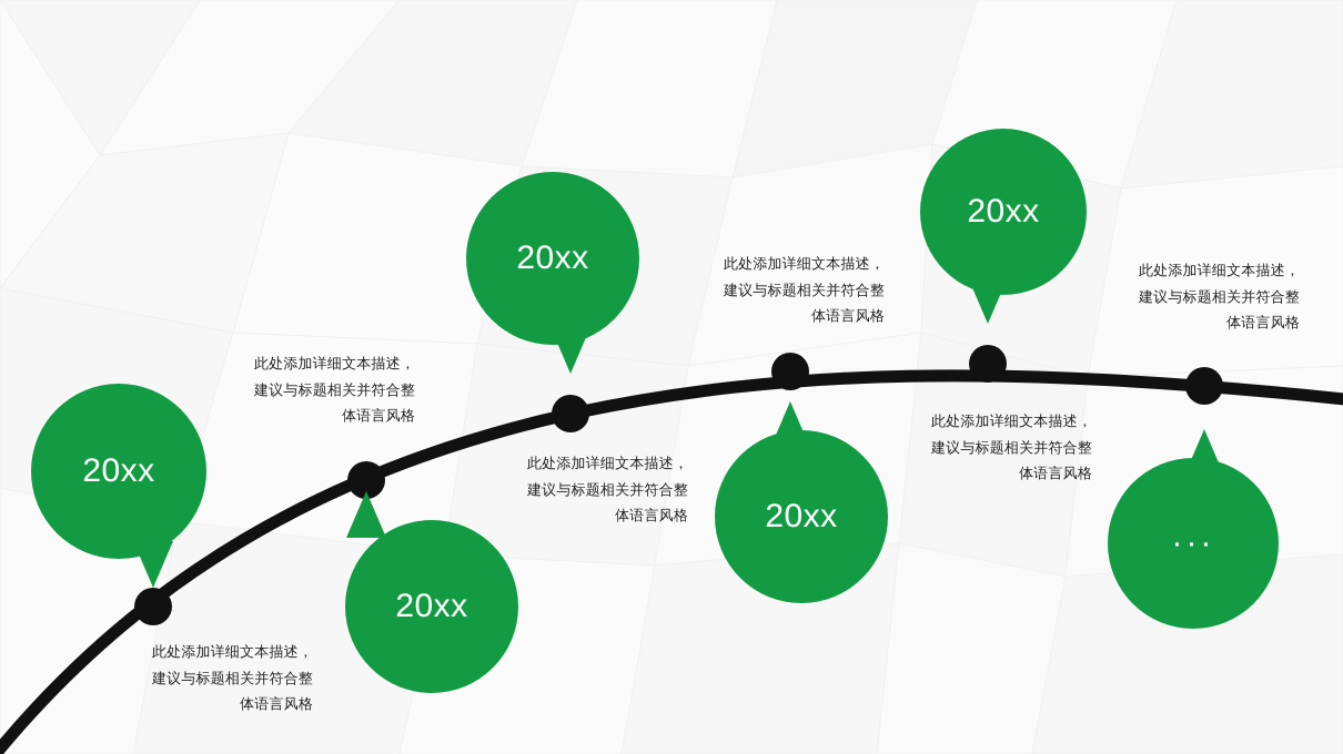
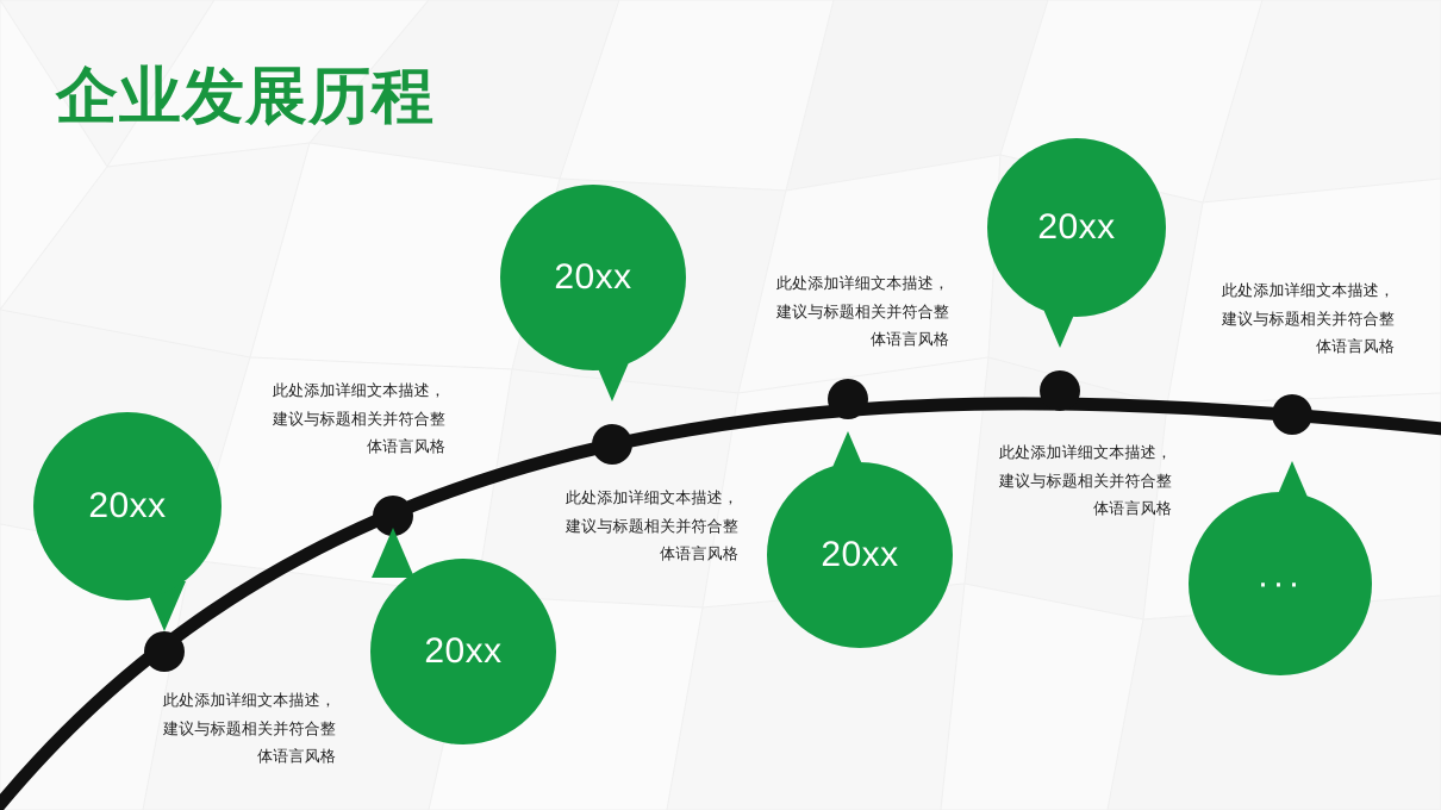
+ 企业发展历程
  20xx
  此处添加详细文本描述，建议与标题相关并符合整体语言风格
  20xx
  此处添加详细文本描述，建议与标题相关并符合整体语言风格
  20xx
  此处添加详细文本描述，建议与标题相关并符合整体语言风格
  20xx
  此处添加详细文本描述，建议与标题相关并符合整体语言风格
  20xx
  此处添加详细文本描述，建议与标题相关并符合整体语言风格
  ···
  此处添加详细文本描述，建议与标题相关并符合整体语言风格
